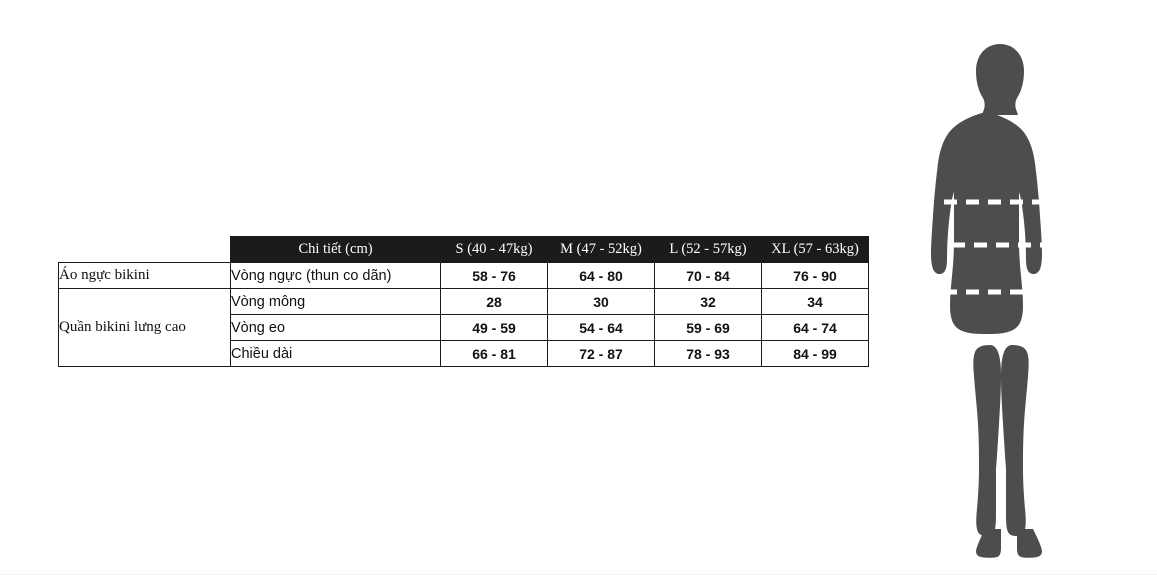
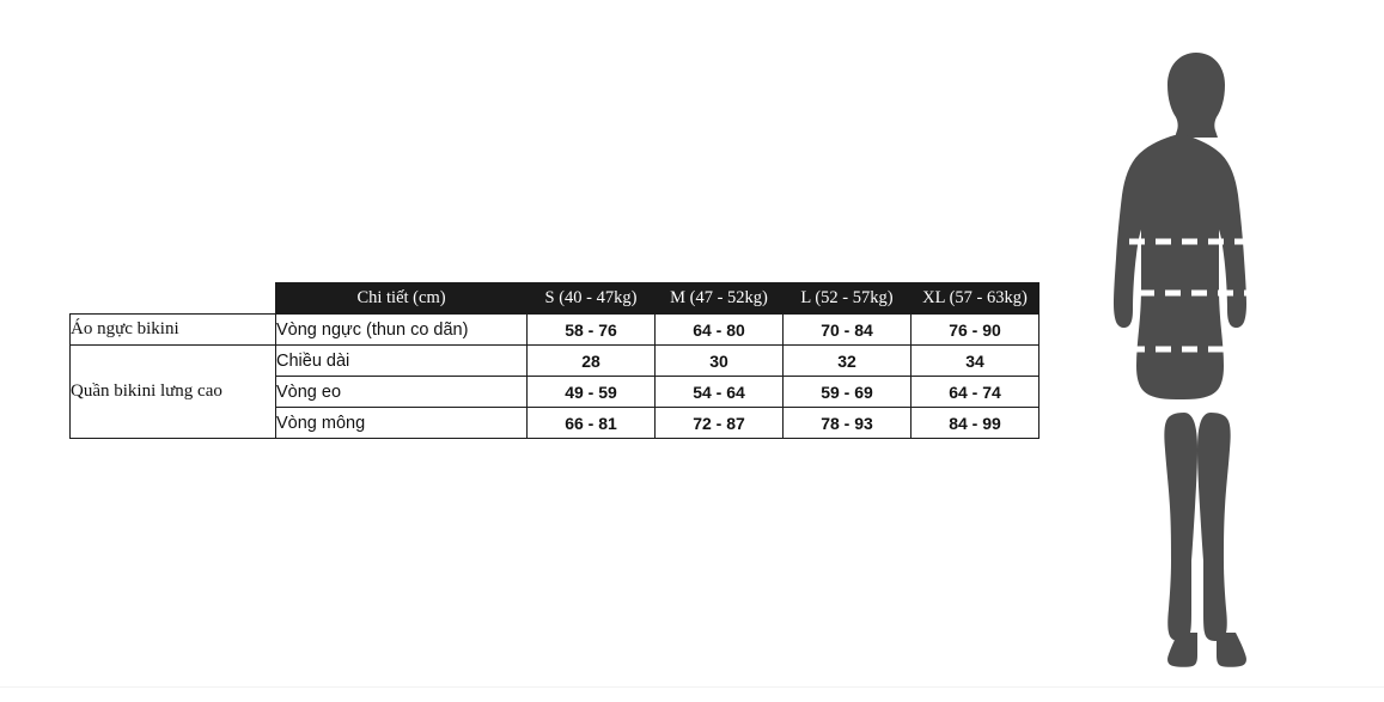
  	Chi tiết (cm)	S (40 - 47kg)	M (47 - 52kg)	L (52 - 57kg)	XL (57 - 63kg)
  Áo ngực bikini	Vòng ngực (thun co dãn)	58 - 76	64 - 80	70 - 84	76 - 90
- Quần bikini lưng cao	Vòng mông	28	30	32	34
+ Quần bikini lưng cao	Chiều dài	28	30	32	34
  Vòng eo	49 - 59	54 - 64	59 - 69	64 - 74
- Chiều dài	66 - 81	72 - 87	78 - 93	84 - 99
+ Vòng mông	66 - 81	72 - 87	78 - 93	84 - 99
